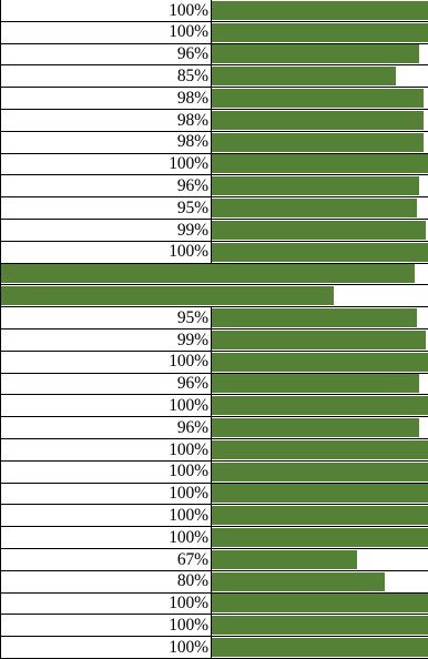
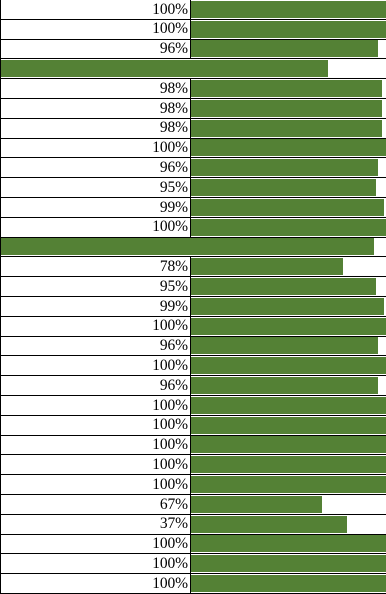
  100%
  100%
  96%
- 85%
  98%
  98%
  98%
  100%
  96%
  95%
  99%
  100%
+ 78%
  95%
  99%
  100%
  96%
  100%
  96%
  100%
  100%
  100%
  100%
  100%
  67%
- 80%
+ 37%
  100%
  100%
  100%
